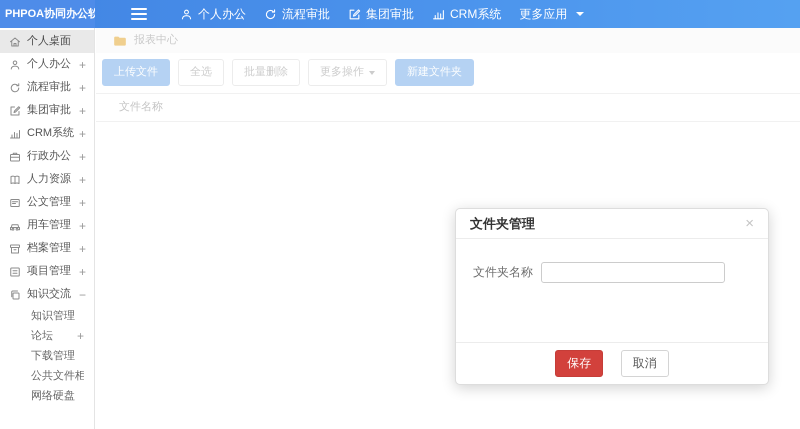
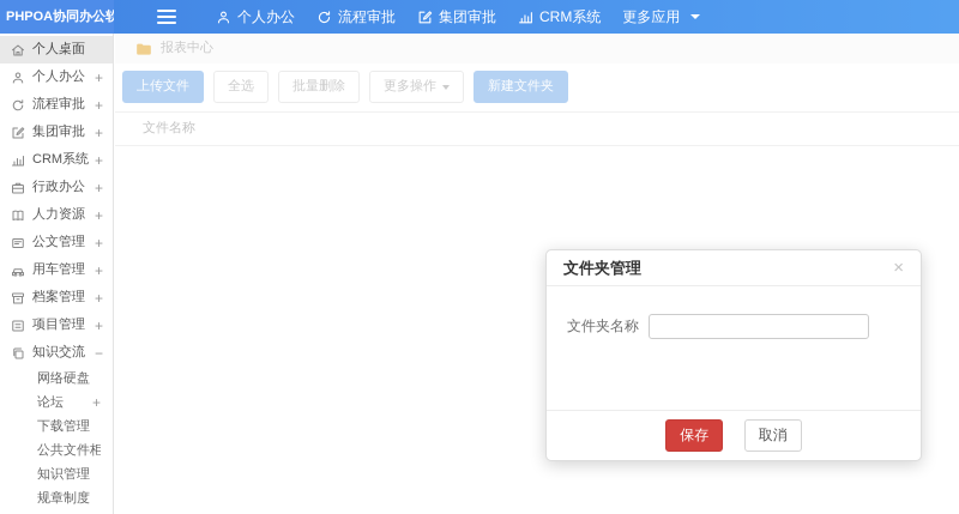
  PHPOA协同办公软
  个人办公
  流程审批
  集团审批
  CRM系统
  更多应用
  个人桌面
  个人办公
  +
  流程审批
  +
  集团审批
  +
  CRM系统
  +
  行政办公
  +
  人力资源
  +
  公文管理
  +
  用车管理
  +
  档案管理
  +
  项目管理
  +
  知识交流
  −
- 知识管理
+ 网络硬盘
  论坛
  +
  下载管理
  公共文件柜
- 网络硬盘
+ 知识管理
+ 规章制度
  报表中心
  上传文件
  全选
  批量删除
  更多操作
  新建文件夹
  文件名称
  文件夹管理
  ×
  文件夹名称
  保存 取消
